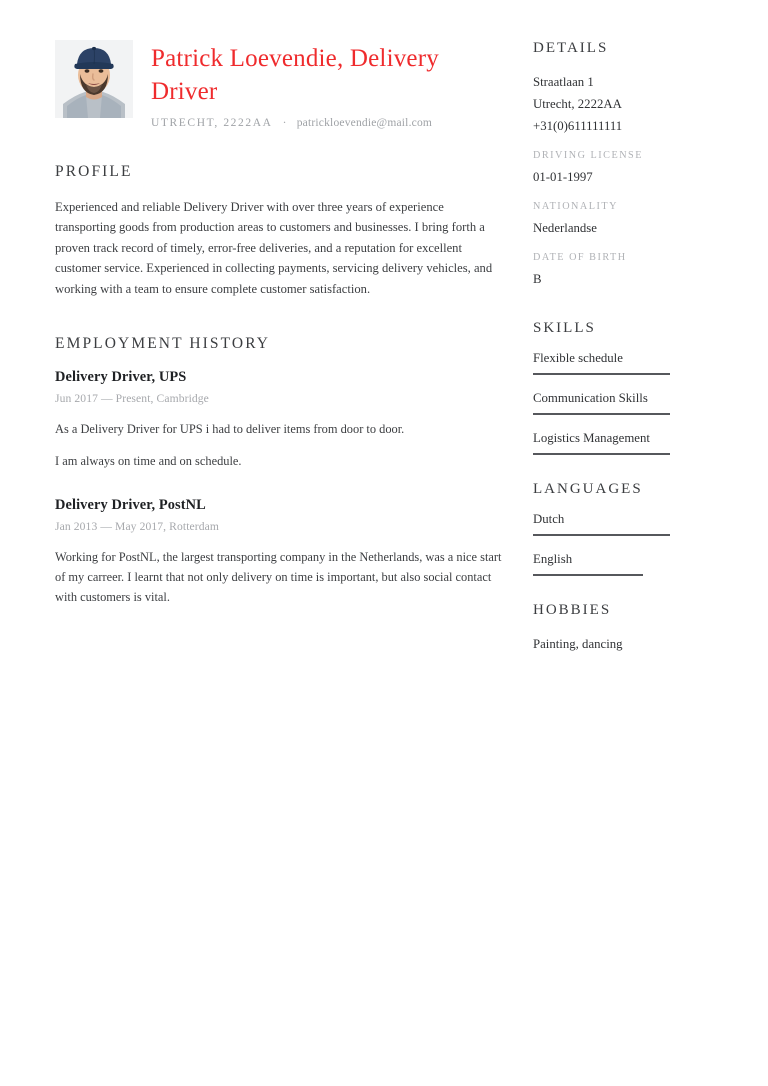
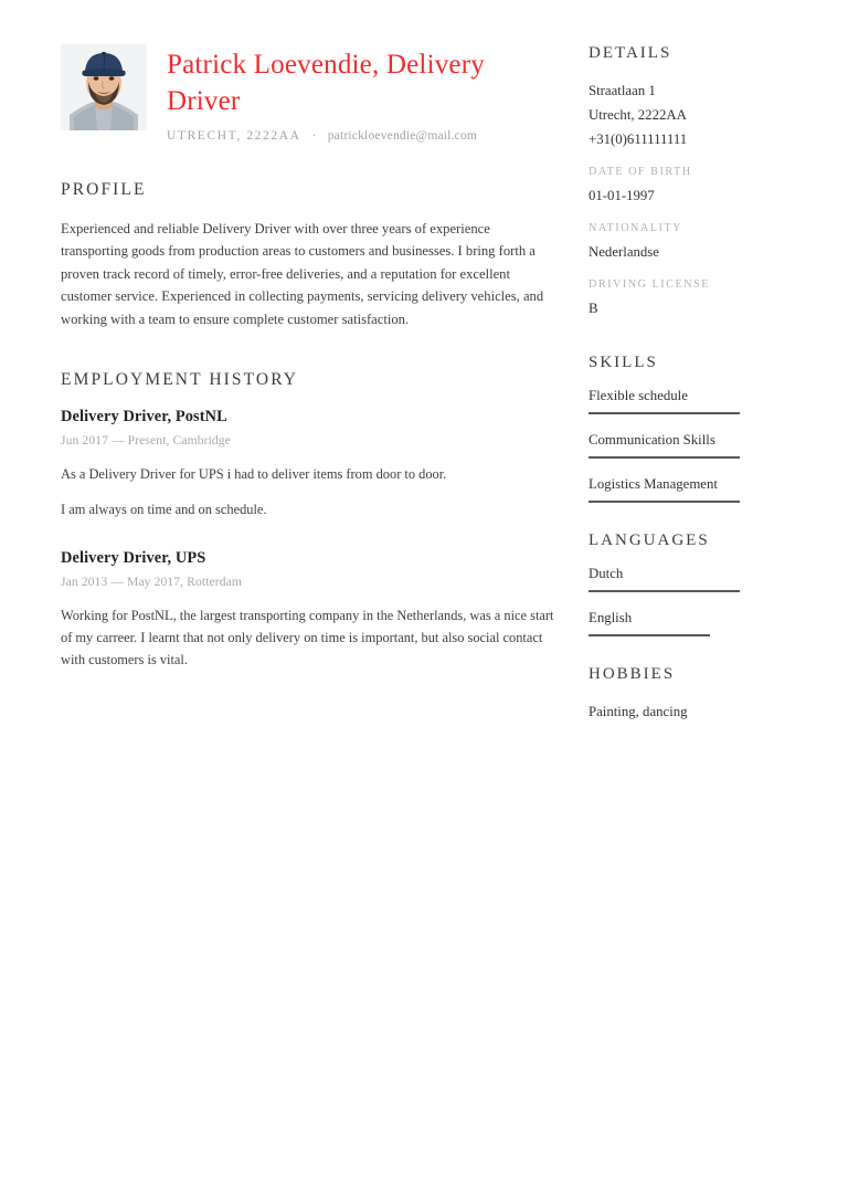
  Patrick Loevendie, Delivery Driver
  UTRECHT, 2222AA · patrickloevendie@mail.com
  PROFILE
  Experienced and reliable Delivery Driver with over three years of experience transporting goods from production areas to customers and businesses. I bring forth a proven track record of timely, error-free deliveries, and a reputation for excellent customer service. Experienced in collecting payments, servicing delivery vehicles, and working with a team to ensure complete customer satisfaction.
  EMPLOYMENT HISTORY
- Delivery Driver, UPS
+ Delivery Driver, PostNL
  Jun 2017 — Present, Cambridge
  As a Delivery Driver for UPS i had to deliver items from door to door.
  I am always on time and on schedule.
- Delivery Driver, PostNL
+ Delivery Driver, UPS
  Jan 2013 — May 2017, Rotterdam
  Working for PostNL, the largest transporting company in the Netherlands, was a nice start of my carreer. I learnt that not only delivery on time is important, but also social contact with customers is vital.
  DETAILS
  Straatlaan 1
  Utrecht, 2222AA
  +31(0)611111111
- DRIVING LICENSE
+ DATE OF BIRTH
  01-01-1997
  NATIONALITY
  Nederlandse
- DATE OF BIRTH
+ DRIVING LICENSE
  B
  SKILLS
  Flexible schedule
  Communication Skills
  Logistics Management
  LANGUAGES
  Dutch
  English
  HOBBIES
  Painting, dancing
